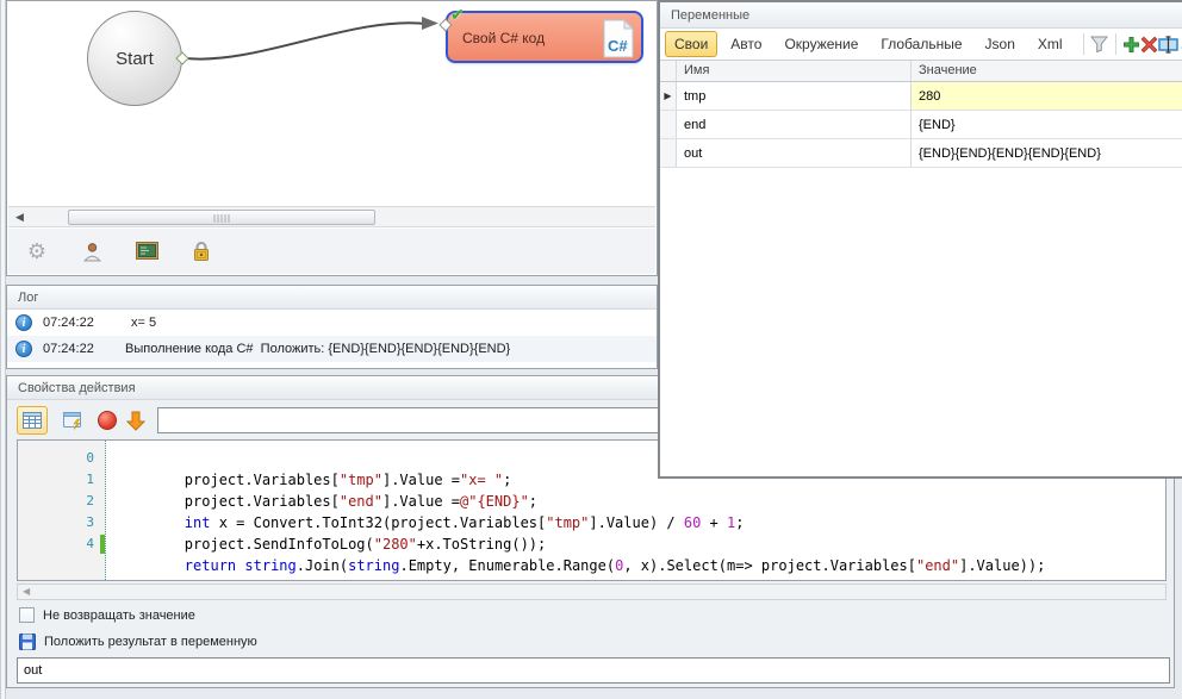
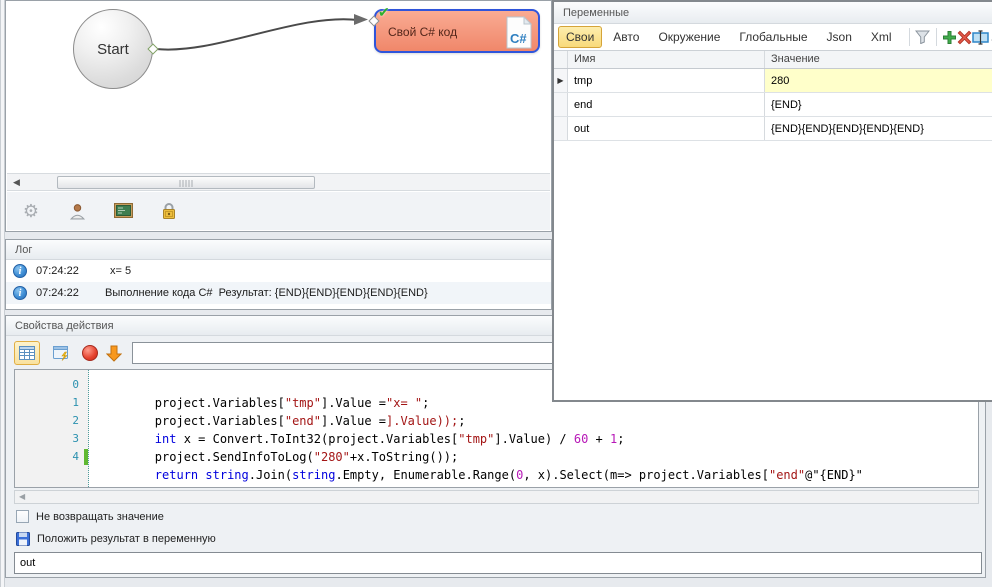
  Start
  ✔
  Свой C# код
  C#
  ◀
  ⚙
  Лог
  i
  07:24:22
  x= 5
  i
  07:24:22
- Выполнение кода C# Положить: {END}{END}{END}{END}{END}
+ Выполнение кода C# Результат: {END}{END}{END}{END}{END}
  Свойства действия
  0
  1
  2
  3
  4
  project.Variables["tmp"].Value ="x= ";
- project.Variables["end"].Value =@"{END}";
+ project.Variables["end"].Value =].Value));;
  int x = Convert.ToInt32(project.Variables["tmp"].Value) / 60 + 1;
  project.SendInfoToLog("280"+x.ToString());
- return string.Join(string.Empty, Enumerable.Range(0, x).Select(m=> project.Variables["end"].Value));
+ return string.Join(string.Empty, Enumerable.Range(0, x).Select(m=> project.Variables["end"@"{END}"
  ◀
  Не возвращать значение
  Положить результат в переменную
  out
  Переменные
  Свои
  Авто
  Окружение
  Глобальные
  Json
  Xml
  Имя
  Значение
  ▶
  tmp
  280
  end
  {END}
  out
  {END}{END}{END}{END}{END}
